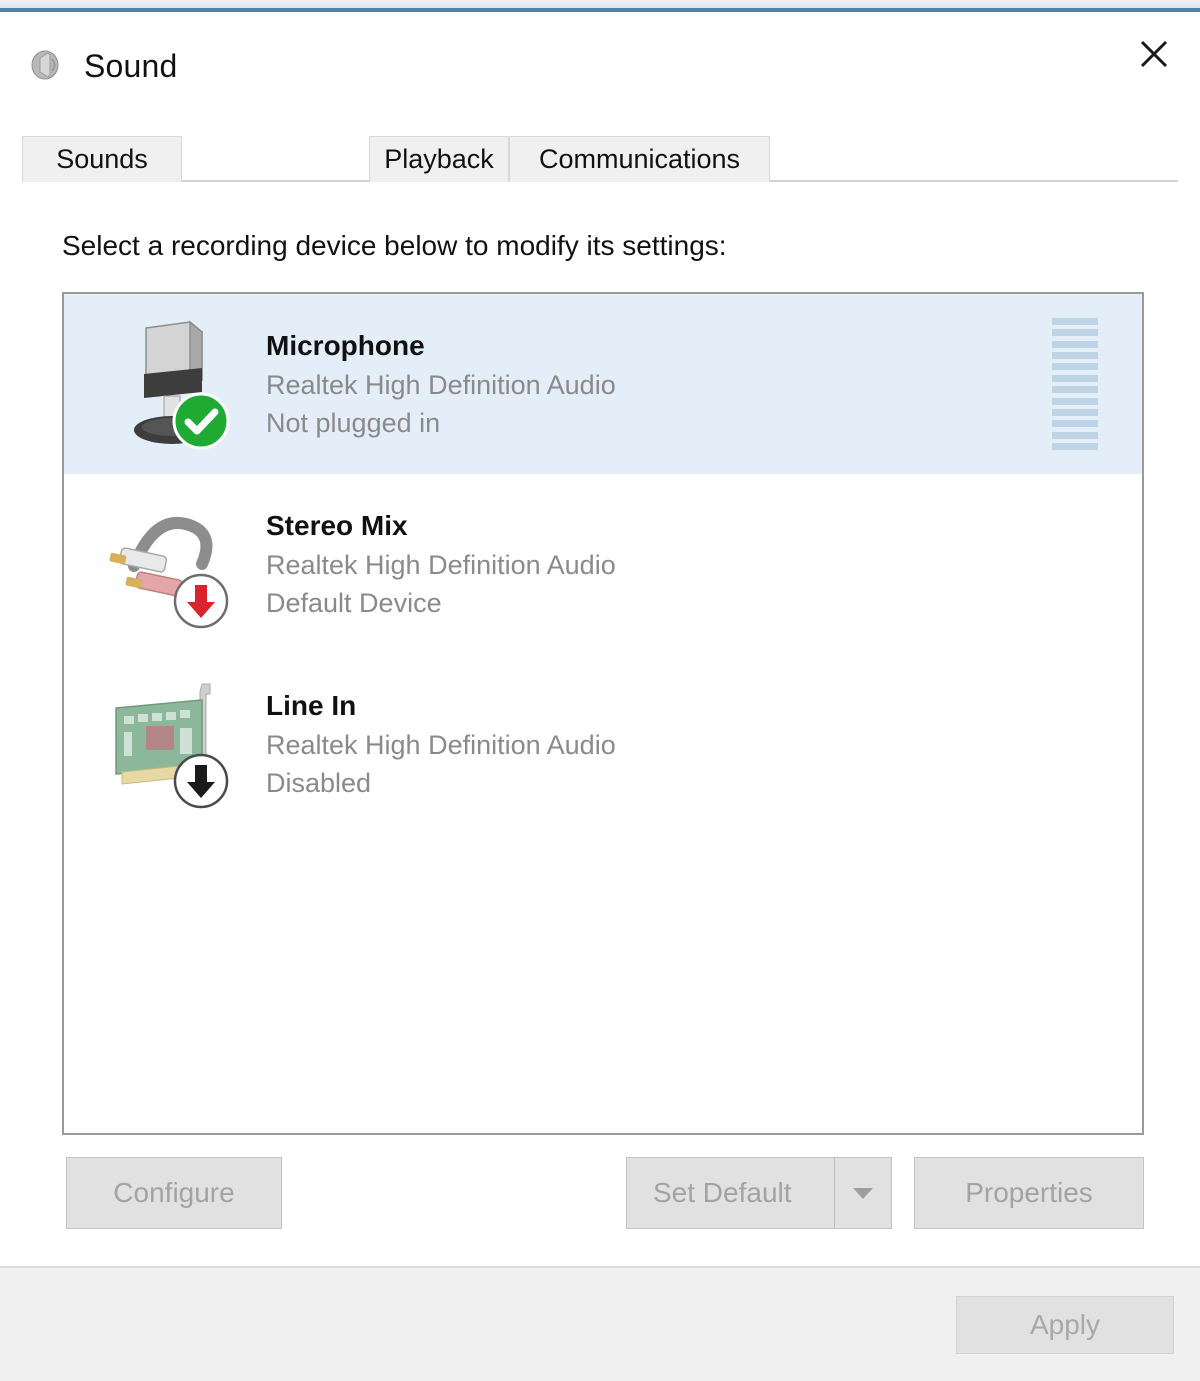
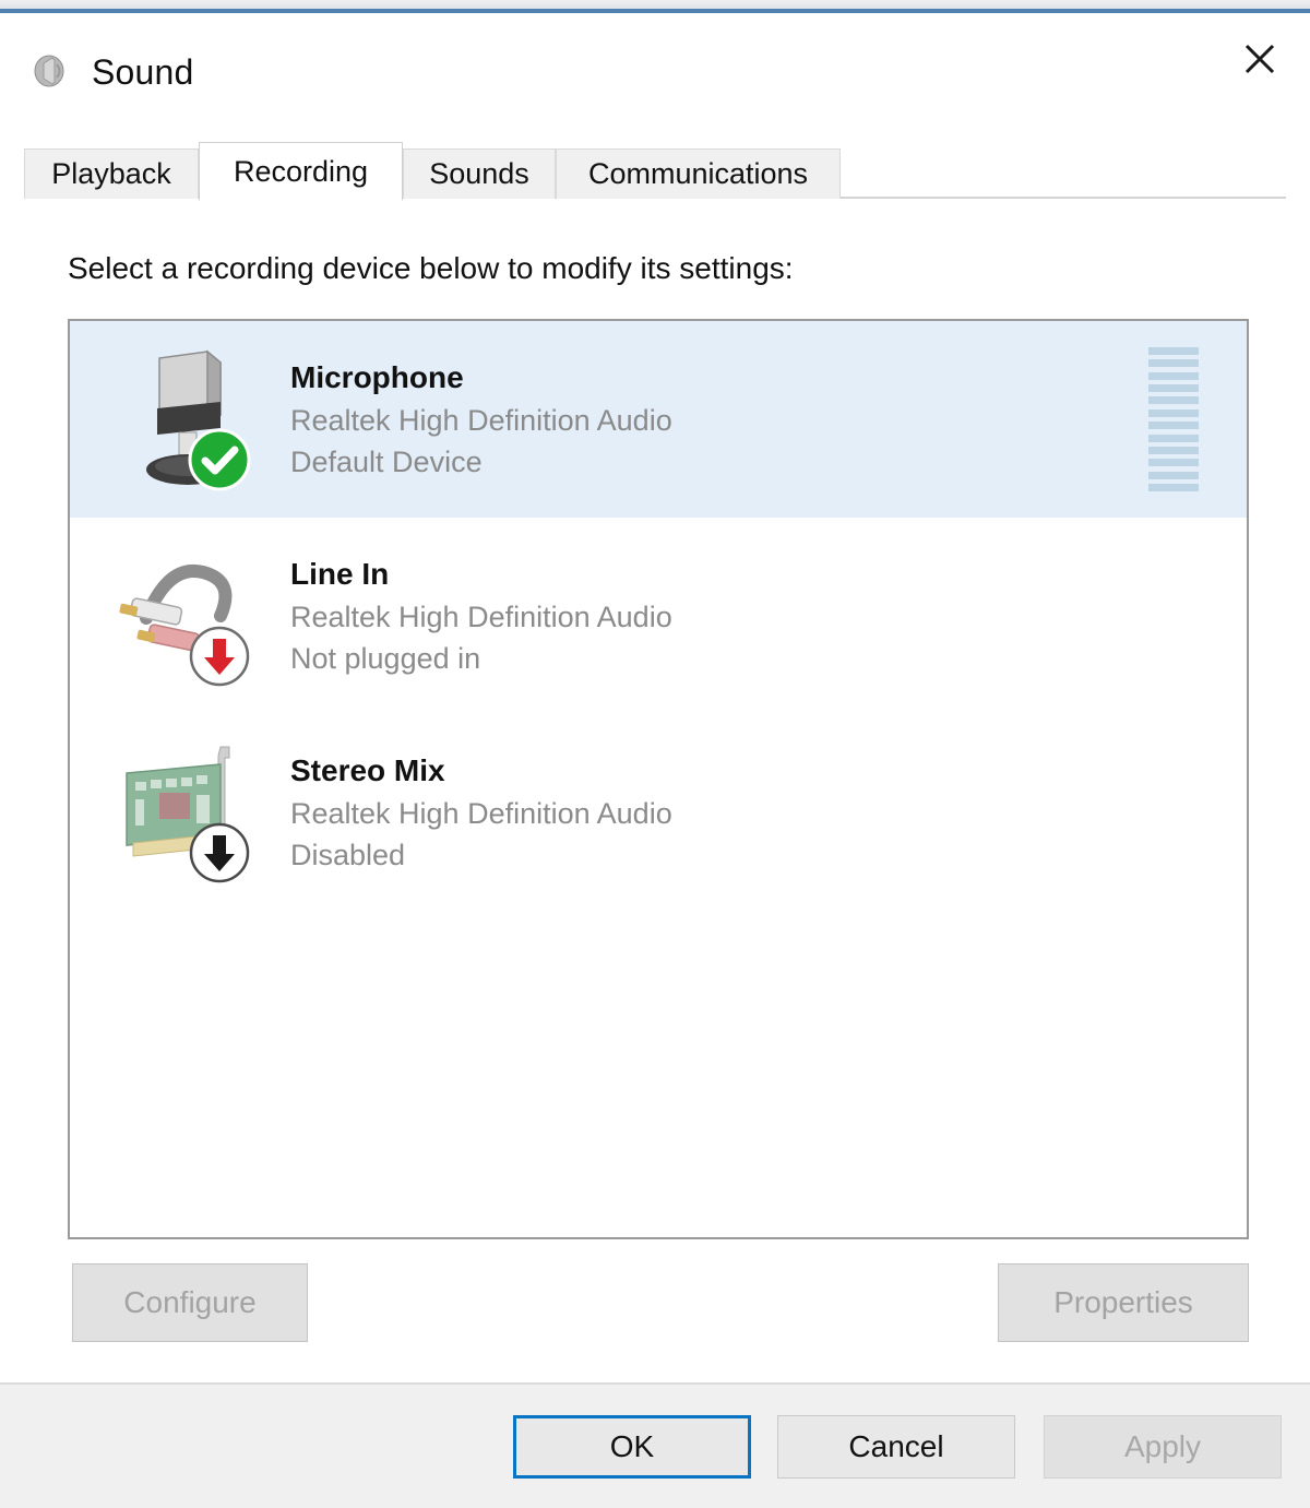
  Sound
- Sounds
+ Playback
+ Recording
- Playback
+ Sounds
  Communications
  Select a recording device below to modify its settings:
  Microphone
  Realtek High Definition Audio
- Not plugged in
+ Default Device
- Stereo Mix
+ Line In
  Realtek High Definition Audio
- Default Device
+ Not plugged in
- Line In
+ Stereo Mix
  Realtek High Definition Audio
  Disabled
  Configure
- Set Default
  Properties
+ OK
+ Cancel
  Apply
